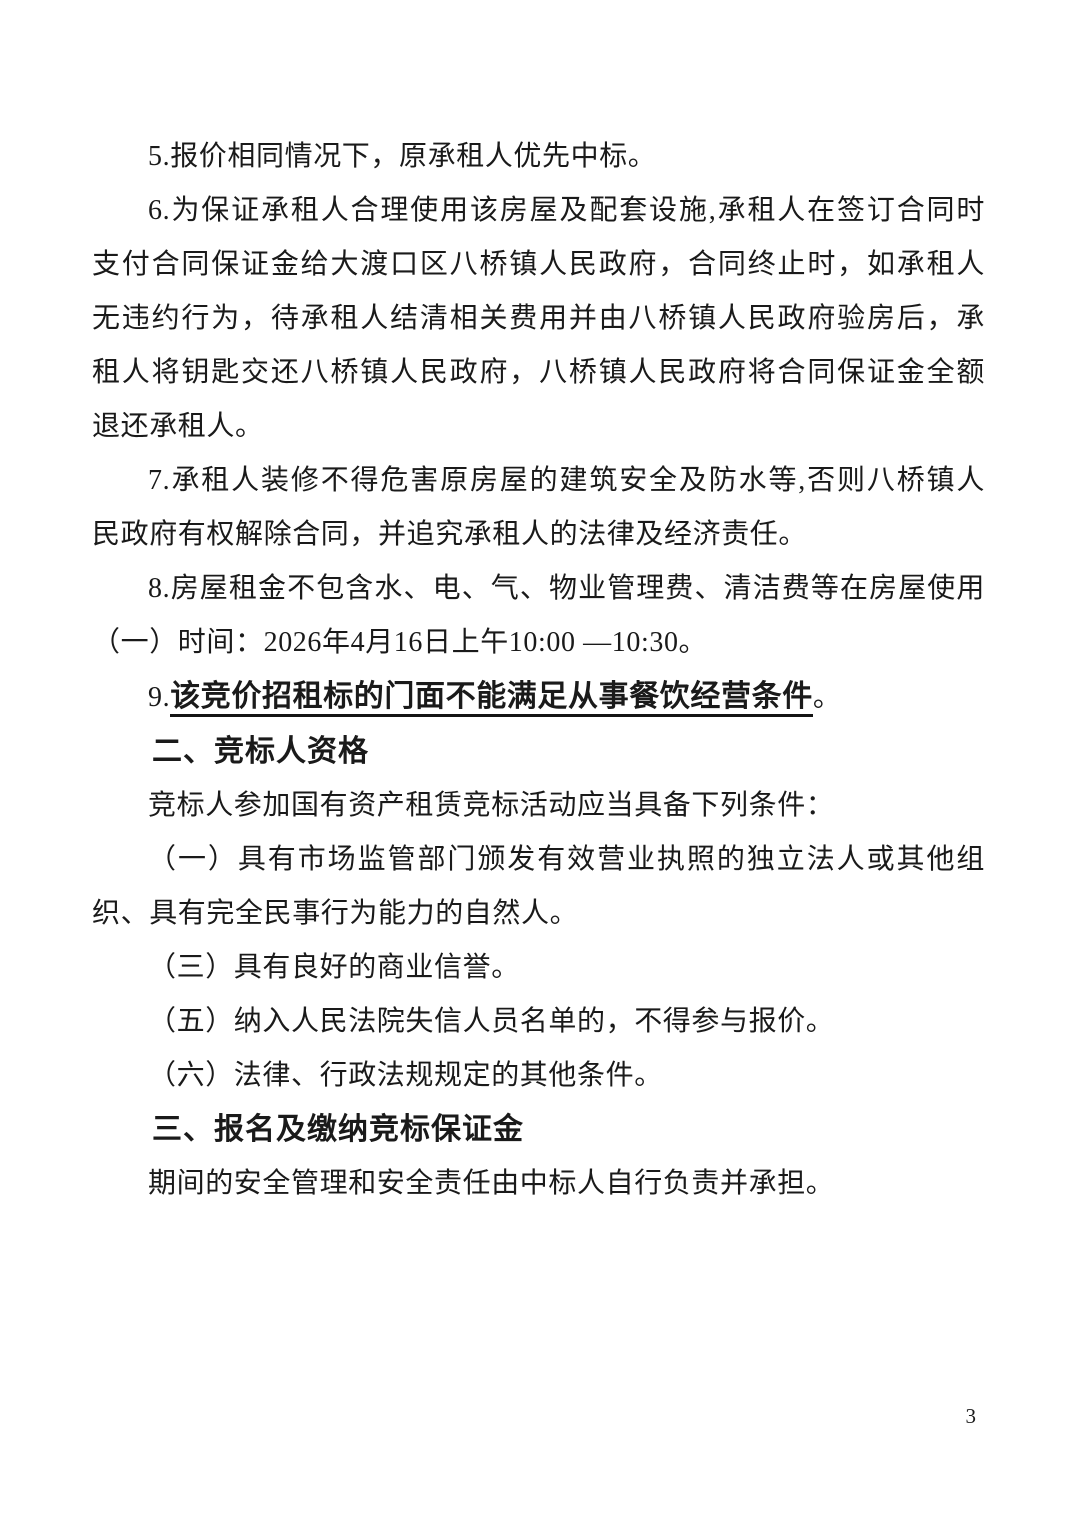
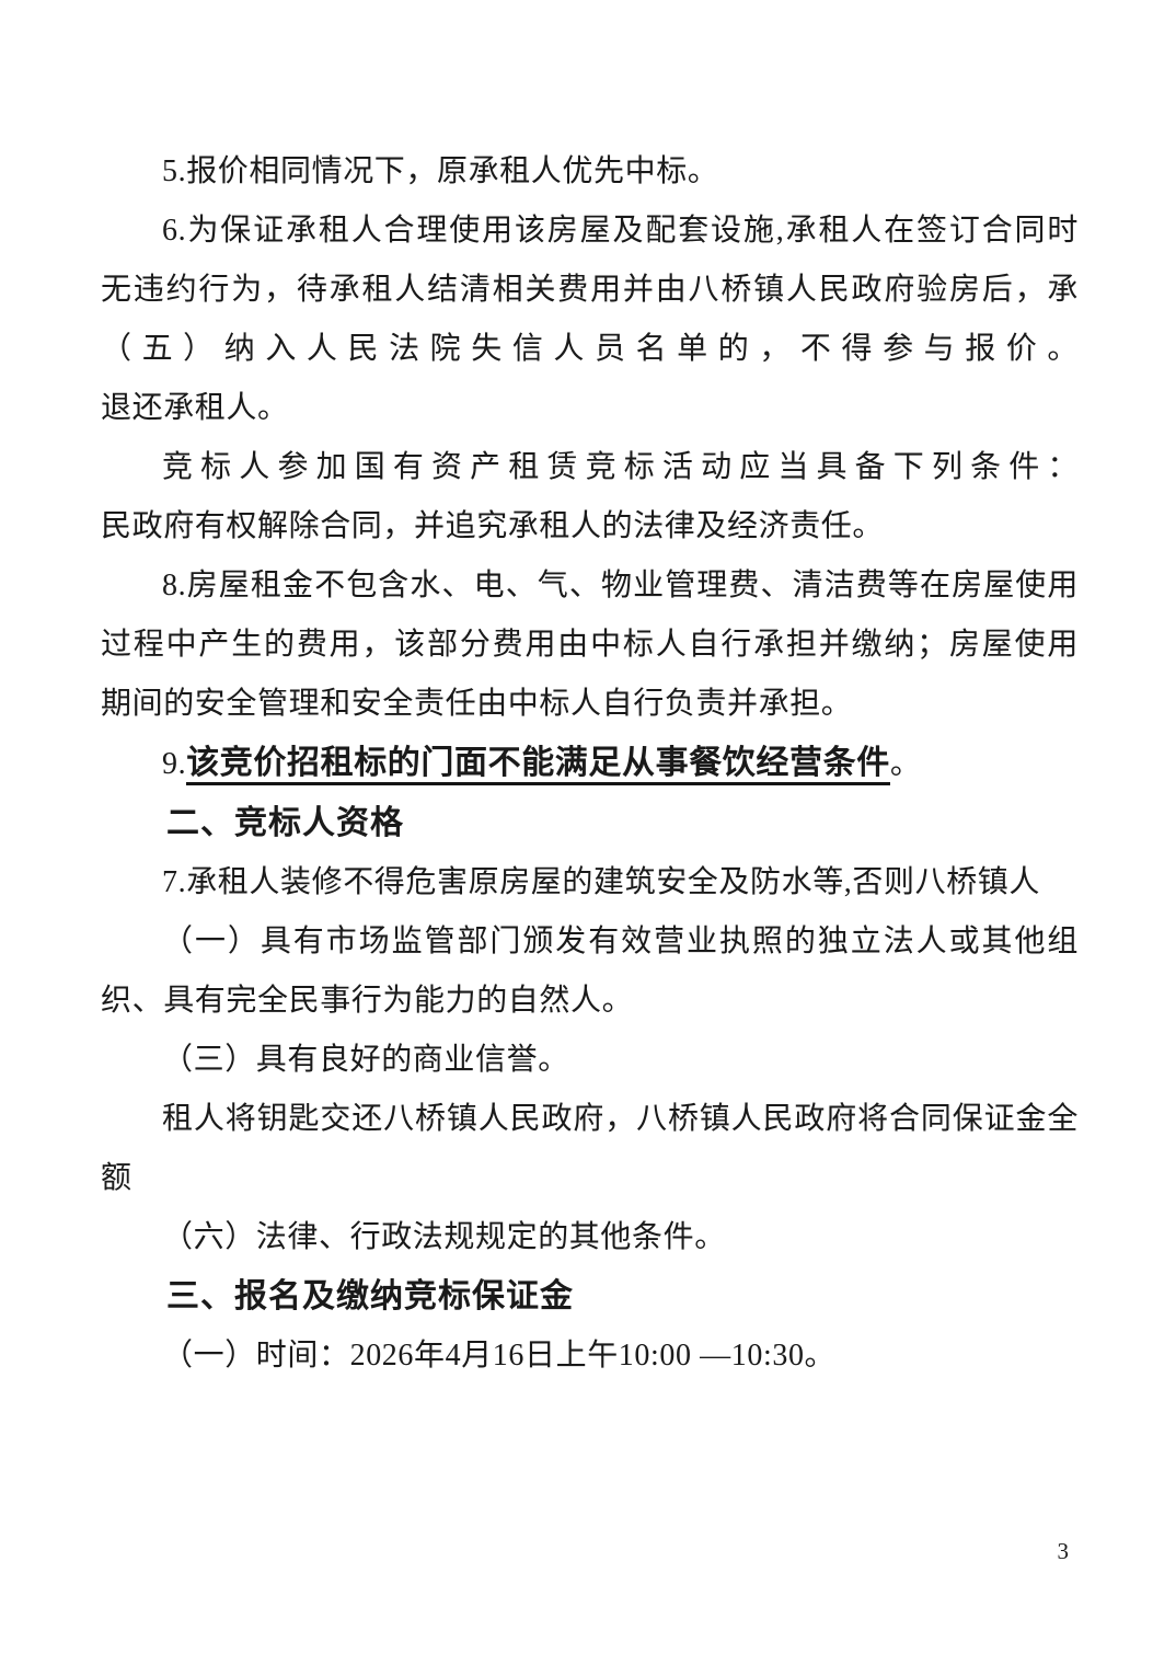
  5.报价相同情况下，原承租人优先中标。
  6.为保证承租人合理使用该房屋及配套设施,承租人在签订合同时
- 支付合同保证金给大渡口区八桥镇人民政府，合同终止时，如承租人
  无违约行为，待承租人结清相关费用并由八桥镇人民政府验房后，承
- 租人将钥匙交还八桥镇人民政府，八桥镇人民政府将合同保证金全额
+ （五）纳入人民法院失信人员名单的，不得参与报价。
  退还承租人。
- 7.承租人装修不得危害原房屋的建筑安全及防水等,否则八桥镇人
+ 竞标人参加国有资产租赁竞标活动应当具备下列条件：
  民政府有权解除合同，并追究承租人的法律及经济责任。
  8.房屋租金不包含水、电、气、物业管理费、清洁费等在房屋使用
+ 过程中产生的费用，该部分费用由中标人自行承担并缴纳；房屋使用
- （一）时间：2026年4月16日上午10:00 —10:30。
+ 期间的安全管理和安全责任由中标人自行负责并承担。
  9.该竞价招租标的门面不能满足从事餐饮经营条件。
  二、竞标人资格
- 竞标人参加国有资产租赁竞标活动应当具备下列条件：
+ 7.承租人装修不得危害原房屋的建筑安全及防水等,否则八桥镇人
  （一）具有市场监管部门颁发有效营业执照的独立法人或其他组
  织、具有完全民事行为能力的自然人。
  （三）具有良好的商业信誉。
- （五）纳入人民法院失信人员名单的，不得参与报价。
+ 租人将钥匙交还八桥镇人民政府，八桥镇人民政府将合同保证金全额
  （六）法律、行政法规规定的其他条件。
  三、报名及缴纳竞标保证金
- 期间的安全管理和安全责任由中标人自行负责并承担。
+ （一）时间：2026年4月16日上午10:00 —10:30。
  3
